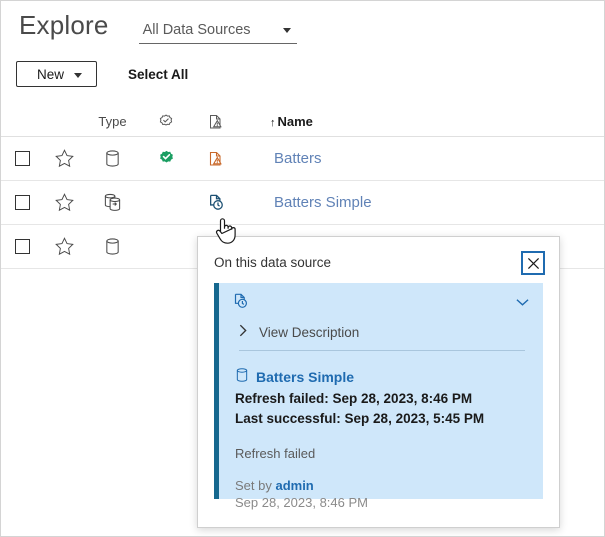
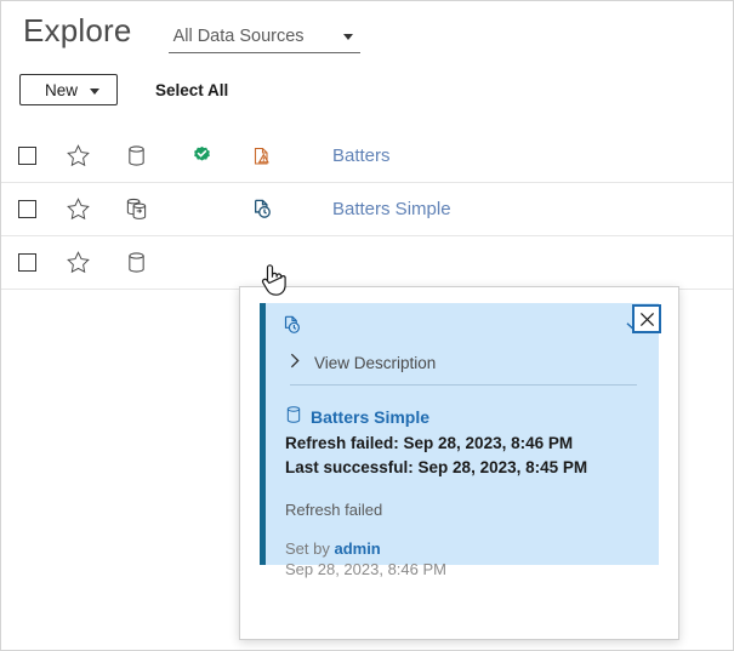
  Explore
  All Data Sources
  New
  Select All
- Type
- ↑ Name
  Batters
  Batters Simple
- On this data source
  View Description
  Batters Simple
  Refresh failed: Sep 28, 2023, 8:46 PM
- Last successful: Sep 28, 2023, 5:45 PM
+ Last successful: Sep 28, 2023, 8:45 PM
  Refresh failed
  Set by admin
  Sep 28, 2023, 8:46 PM
